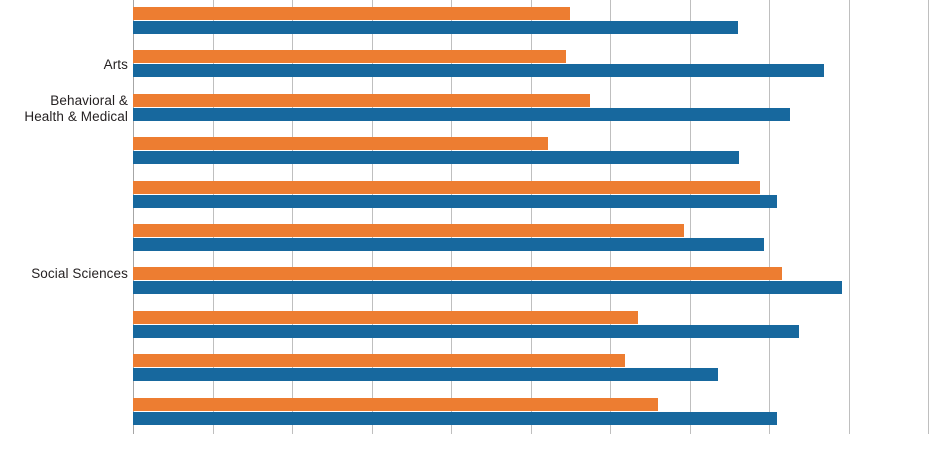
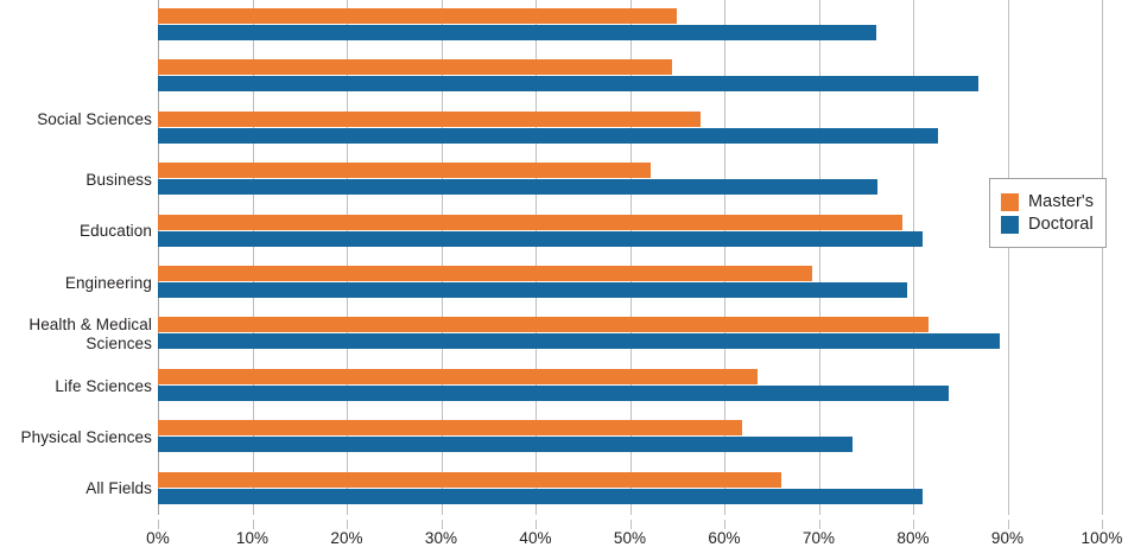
- Arts
- Behavioral &
- Health & Medical
+ Social Sciences
+ Business
+ Education
+ Engineering
- Social Sciences
+ Health & Medical
+ Sciences
+ Life Sciences
+ Physical Sciences
+ All Fields
+ 0%
+ 10%
+ 20%
+ 30%
+ 40%
+ 50%
+ 60%
+ 70%
+ 80%
+ 90%
+ 100%
+ Master's
+ Doctoral
